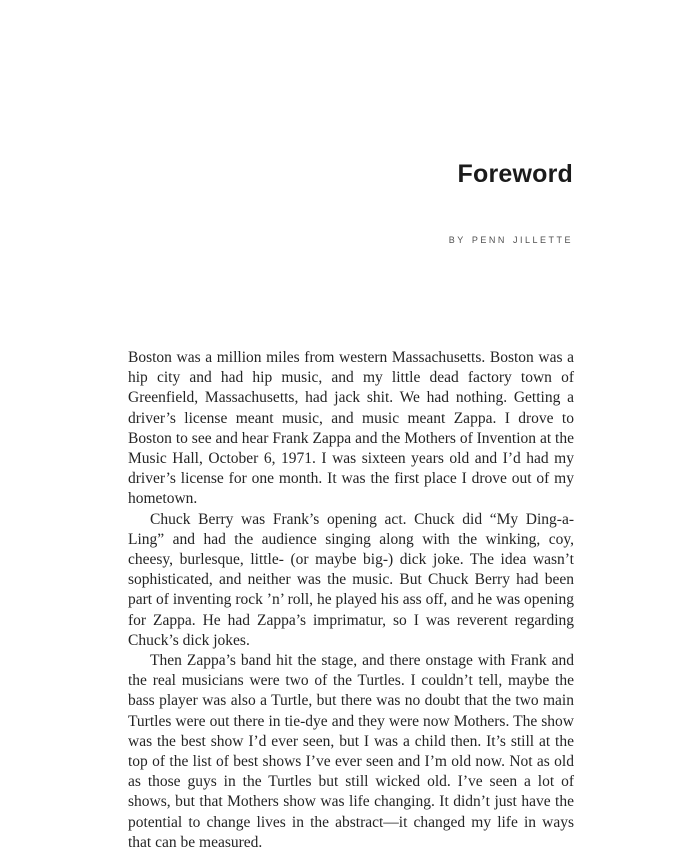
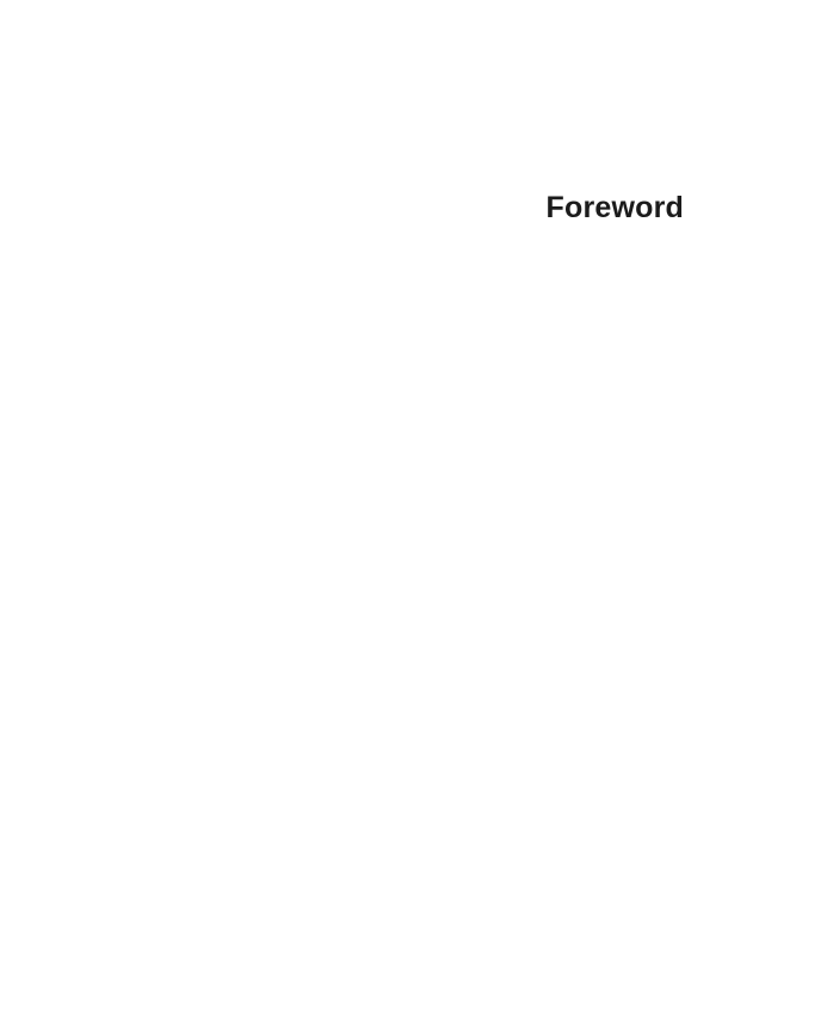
  Foreword
- by penn jillette
- Boston was a million miles from western Massachusetts. Boston was a hip city and had hip music, and my little dead factory town of Greenfield, Massachusetts, had jack shit. We had nothing. Getting a driver’s license meant music, and music meant Zappa. I drove to Boston to see and hear Frank Zappa and the Mothers of Invention at the Music Hall, October 6, 1971. I was sixteen years old and I’d had my driver’s license for one month. It was the first place I drove out of my hometown.
- Chuck Berry was Frank’s opening act. Chuck did “My Ding-a-Ling” and had the audience singing along with the winking, coy, cheesy, burlesque, little- (or maybe big-) dick joke. The idea wasn’t sophisticated, and neither was the music. But Chuck Berry had been part of inventing rock ’n’ roll, he played his ass off, and he was opening for Zappa. He had Zappa’s imprimatur, so I was reverent regarding Chuck’s dick jokes.
- Then Zappa’s band hit the stage, and there onstage with Frank and the real musicians were two of the Turtles. I couldn’t tell, maybe the bass player was also a Turtle, but there was no doubt that the two main Turtles were out there in tie-dye and they were now Mothers. The show was the best show I’d ever seen, but I was a child then. It’s still at the top of the list of best shows I’ve ever seen and I’m old now. Not as old as those guys in the Turtles but still wicked old. I’ve seen a lot of shows, but that Mothers show was life changing. It didn’t just have the potential to change lives in the abstract—it changed my life in ways that can be measured.
